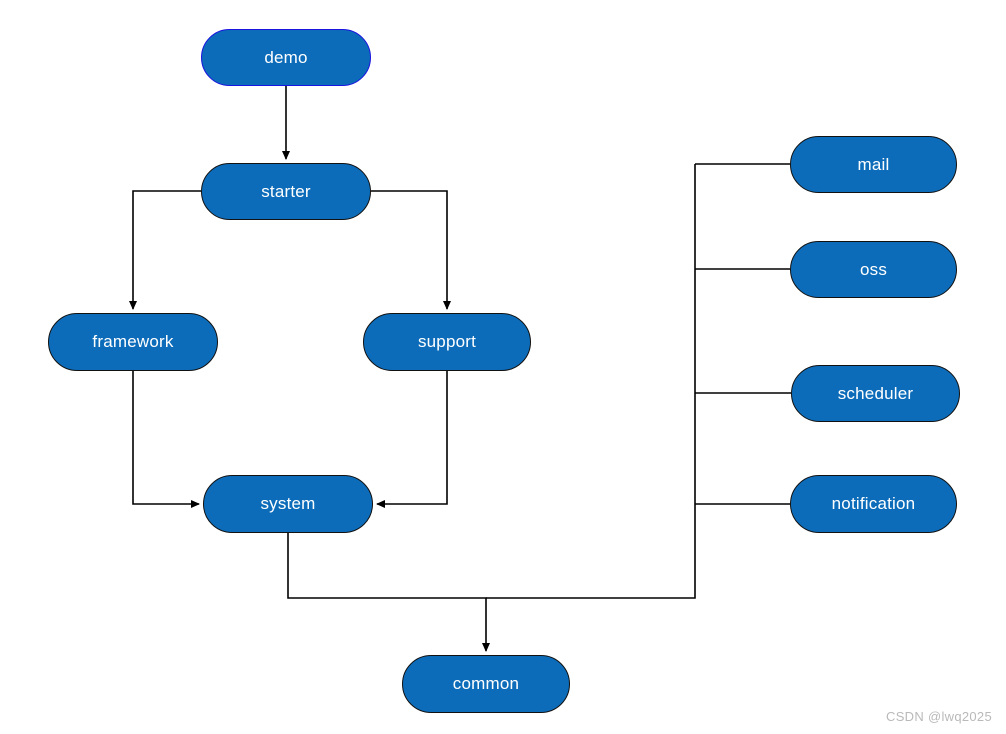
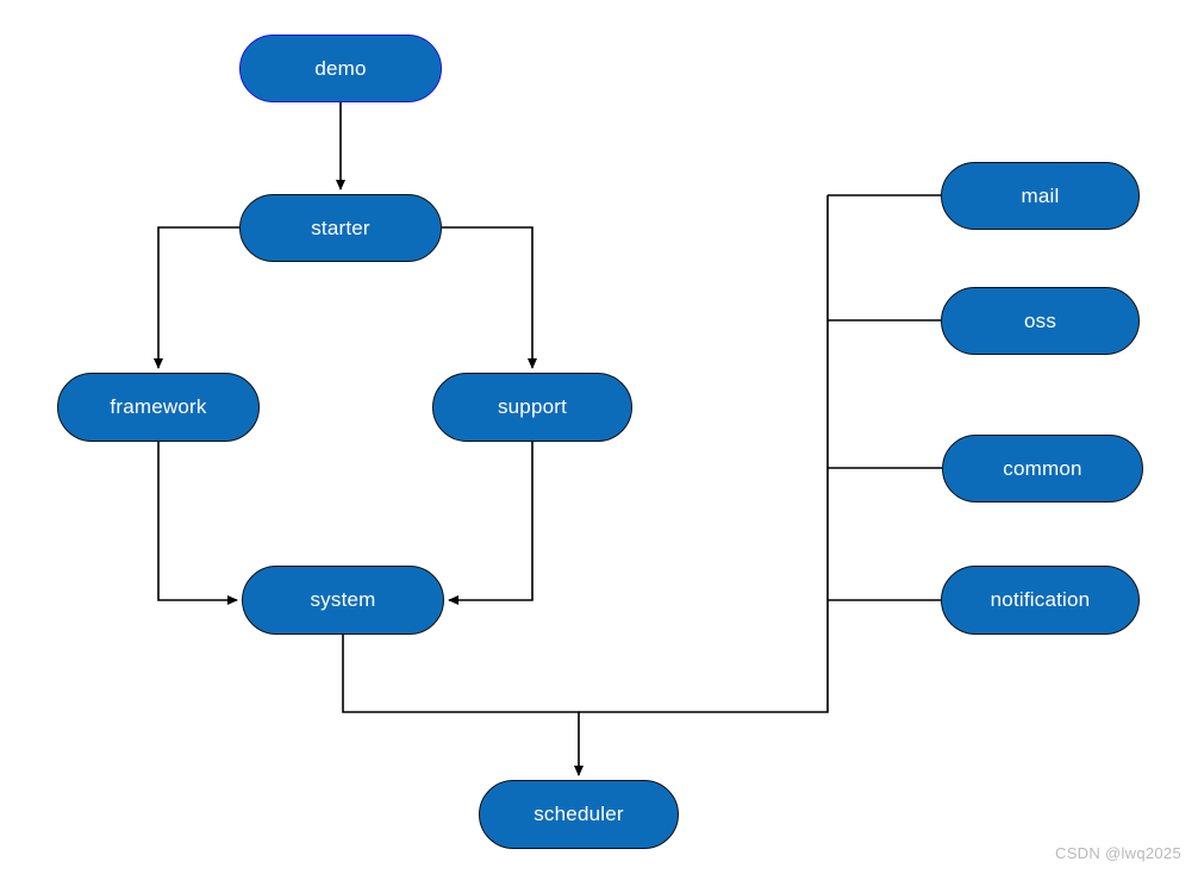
  demo
  starter
  framework
  support
  system
- common
+ scheduler
  mail
  oss
- scheduler
+ common
  notification
  CSDN @lwq2025
